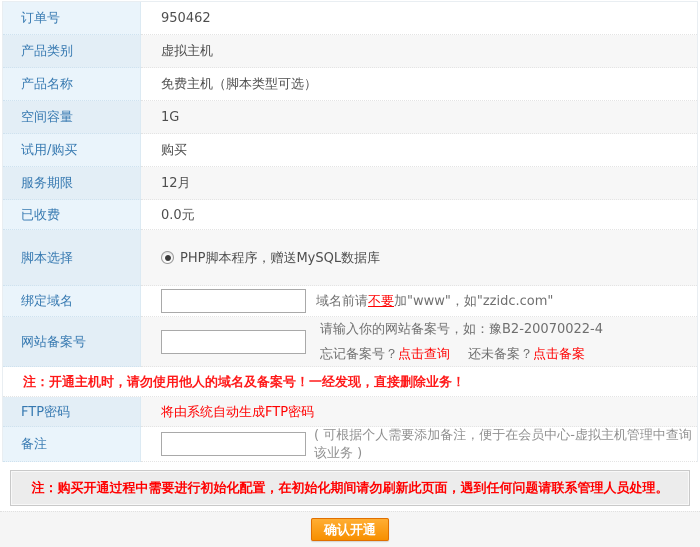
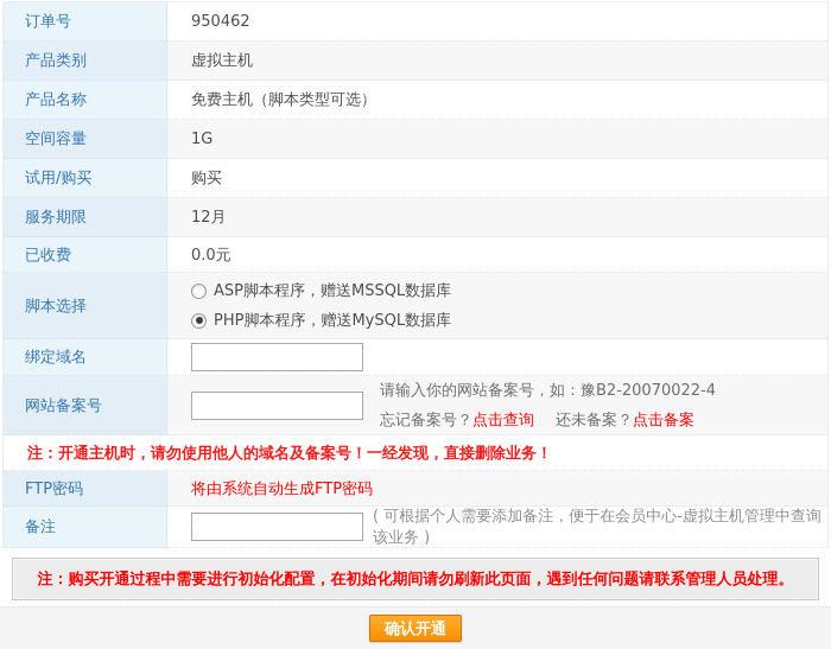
  订单号
  950462
  产品类别
  虚拟主机
  产品名称
  免费主机（脚本类型可选）
  空间容量
  1G
  试用/购买
  购买
  服务期限
  12月
  已收费
  0.0元
  脚本选择
+ ASP脚本程序，赠送MSSQL数据库
  PHP脚本程序，赠送MySQL数据库
  绑定域名
- 域名前请不要加"www"，如"zzidc.com"
  网站备案号
  请输入你的网站备案号，如：豫B2-20070022-4
  忘记备案号？
  点击查询
  还未备案？
  点击备案
  注：开通主机时，请勿使用他人的域名及备案号！一经发现，直接删除业务！
  FTP密码
  将由系统自动生成FTP密码
  备注
  ( 可根据个人需要添加备注，便于在会员中心-虚拟主机管理中查询该业务 )
  注：购买开通过程中需要进行初始化配置，在初始化期间请勿刷新此页面，遇到任何问题请联系管理人员处理。
  确认开通
